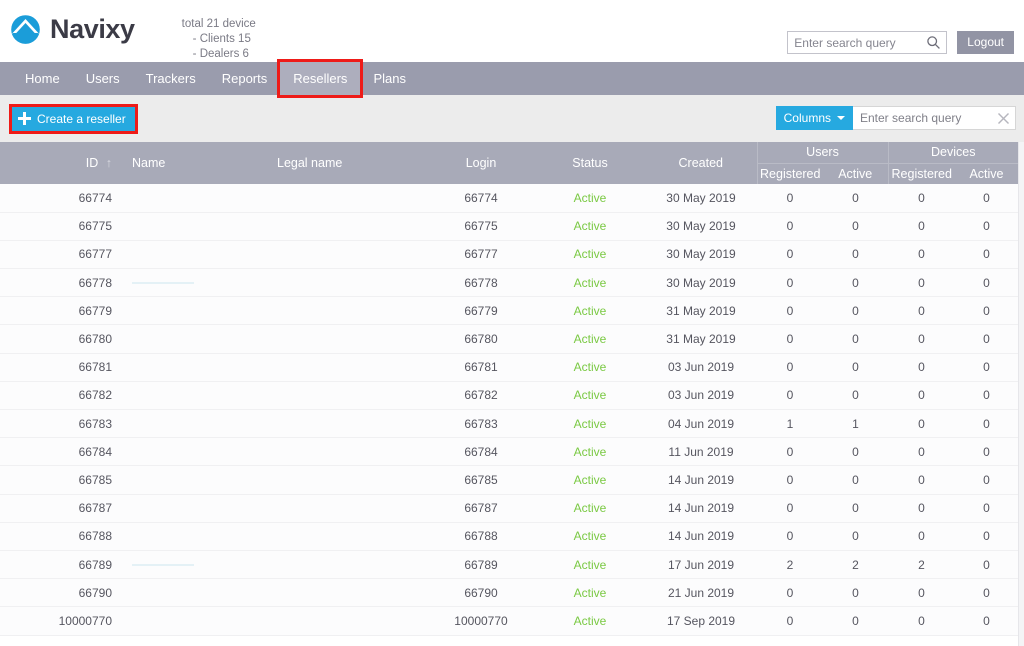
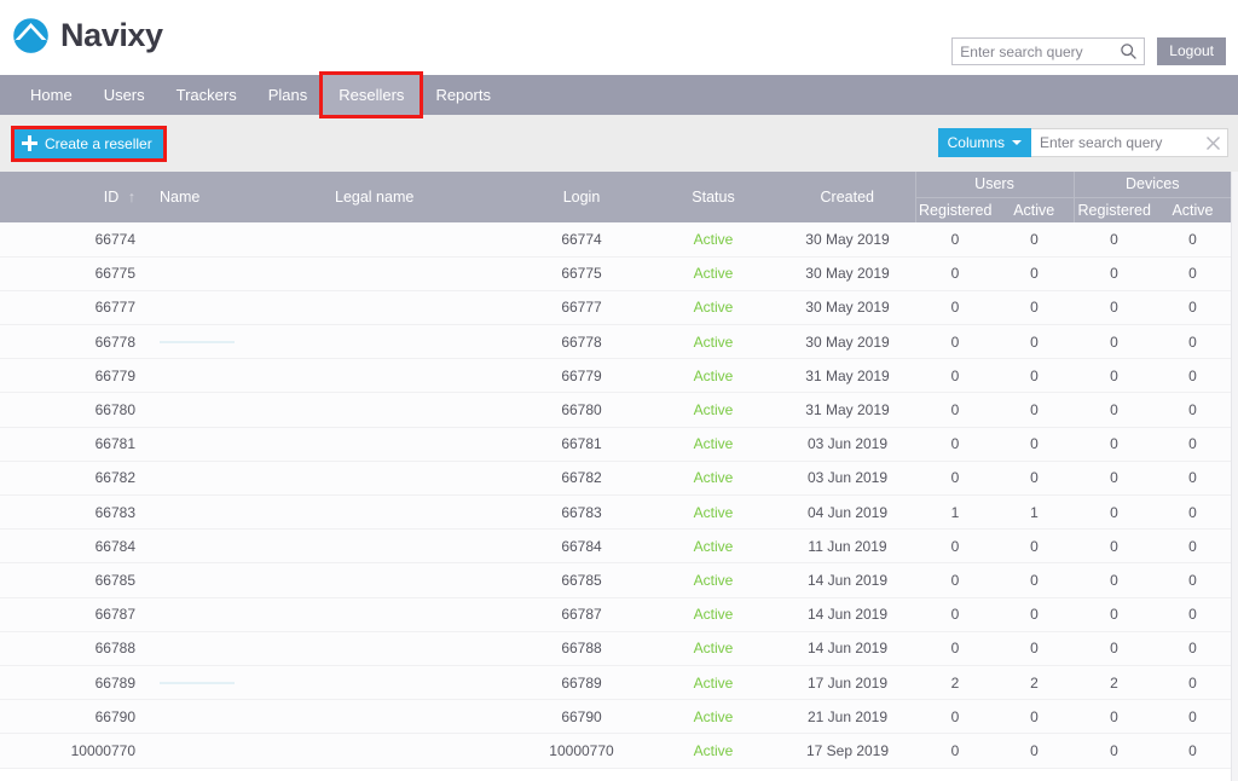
  Navixy
- total 21 device
- - Clients 15
- - Dealers 6
  Enter search query
  Logout
  Home
  Users
  Trackers
- Reports
+ Plans
  Resellers
- Plans
+ Reports
  Create a reseller
  Columns
  Enter search query
  	ID ↑	Name	Legal name	Login	Status	Created	Users	Devices
  Registered	Active	Registered	Active
  	66774			66774	Active	30 May 2019	0	0	0	0
  	66775			66775	Active	30 May 2019	0	0	0	0
  	66777			66777	Active	30 May 2019	0	0	0	0
  	66778			66778	Active	30 May 2019	0	0	0	0
  	66779			66779	Active	31 May 2019	0	0	0	0
  	66780			66780	Active	31 May 2019	0	0	0	0
  	66781			66781	Active	03 Jun 2019	0	0	0	0
  	66782			66782	Active	03 Jun 2019	0	0	0	0
  	66783			66783	Active	04 Jun 2019	1	1	0	0
  	66784			66784	Active	11 Jun 2019	0	0	0	0
  	66785			66785	Active	14 Jun 2019	0	0	0	0
  	66787			66787	Active	14 Jun 2019	0	0	0	0
  	66788			66788	Active	14 Jun 2019	0	0	0	0
  	66789			66789	Active	17 Jun 2019	2	2	2	0
  	66790			66790	Active	21 Jun 2019	0	0	0	0
  	10000770			10000770	Active	17 Sep 2019	0	0	0	0
